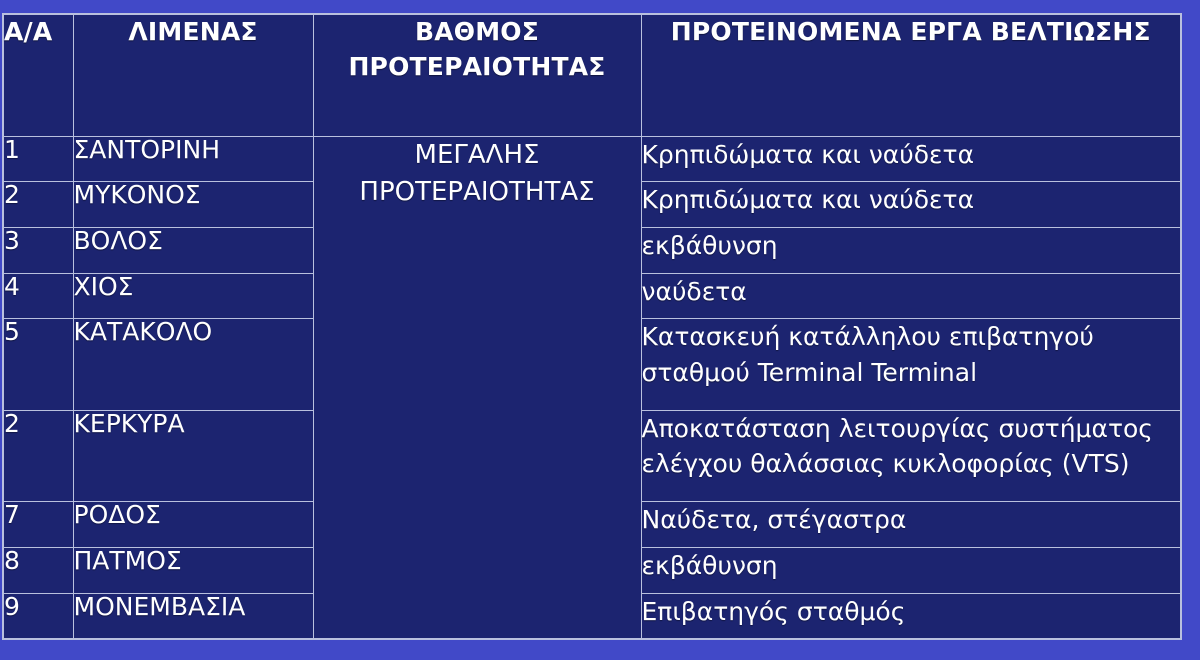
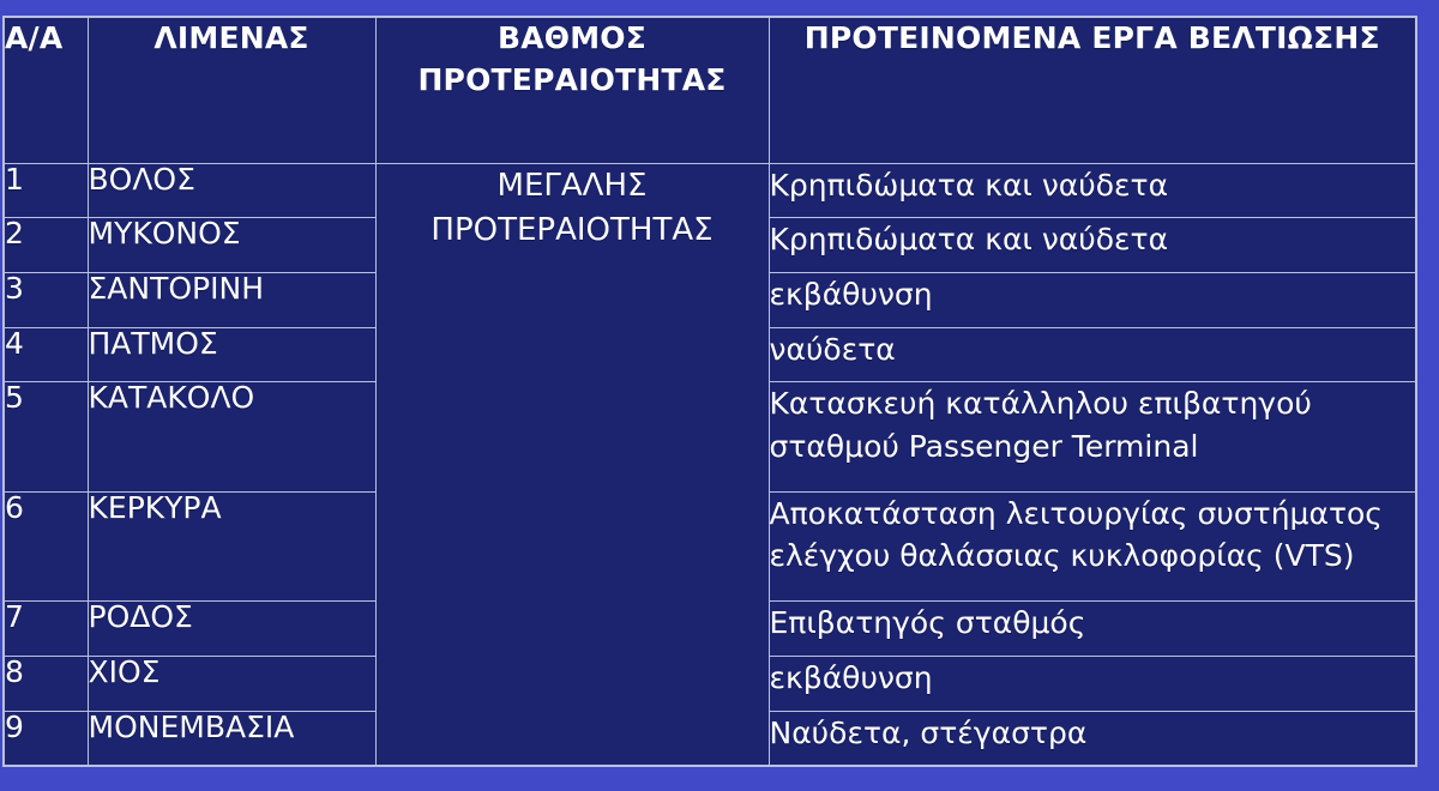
  Α/Α	ΛΙΜΕΝΑΣ	ΒΑΘΜΟΣ ΠΡΟΤΕΡΑΙΟΤΗΤΑΣ	ΠΡΟΤΕΙΝΟΜΕΝΑ ΕΡΓΑ ΒΕΛΤΙΩΣΗΣ
- 1	ΣΑΝΤΟΡΙΝΗ	ΜΕΓΑΛΗΣ ΠΡΟΤΕΡΑΙΟΤΗΤΑΣ	Κρηπιδώματα και ναύδετα
+ 1	ΒΟΛΟΣ	ΜΕΓΑΛΗΣ ΠΡΟΤΕΡΑΙΟΤΗΤΑΣ	Κρηπιδώματα και ναύδετα
  2	ΜΥΚΟΝΟΣ	Κρηπιδώματα και ναύδετα
- 3	ΒΟΛΟΣ	εκβάθυνση
+ 3	ΣΑΝΤΟΡΙΝΗ	εκβάθυνση
- 4	ΧΙΟΣ	ναύδετα
+ 4	ΠΑΤΜΟΣ	ναύδετα
- 5	ΚΑΤΑΚΟΛΟ	Κατασκευή κατάλληλου επιβατηγού σταθμού Terminal Terminal
+ 5	ΚΑΤΑΚΟΛΟ	Κατασκευή κατάλληλου επιβατηγού σταθμού Passenger Terminal
- 2	ΚΕΡΚΥΡΑ	Αποκατάσταση λειτουργίας συστήματος ελέγχου θαλάσσιας κυκλοφορίας (VTS)
+ 6	ΚΕΡΚΥΡΑ	Αποκατάσταση λειτουργίας συστήματος ελέγχου θαλάσσιας κυκλοφορίας (VTS)
- 7	ΡΟΔΟΣ	Ναύδετα, στέγαστρα
+ 7	ΡΟΔΟΣ	Επιβατηγός σταθμός
- 8	ΠΑΤΜΟΣ	εκβάθυνση
+ 8	ΧΙΟΣ	εκβάθυνση
- 9	ΜΟΝΕΜΒΑΣΙΑ	Επιβατηγός σταθμός
+ 9	ΜΟΝΕΜΒΑΣΙΑ	Ναύδετα, στέγαστρα
